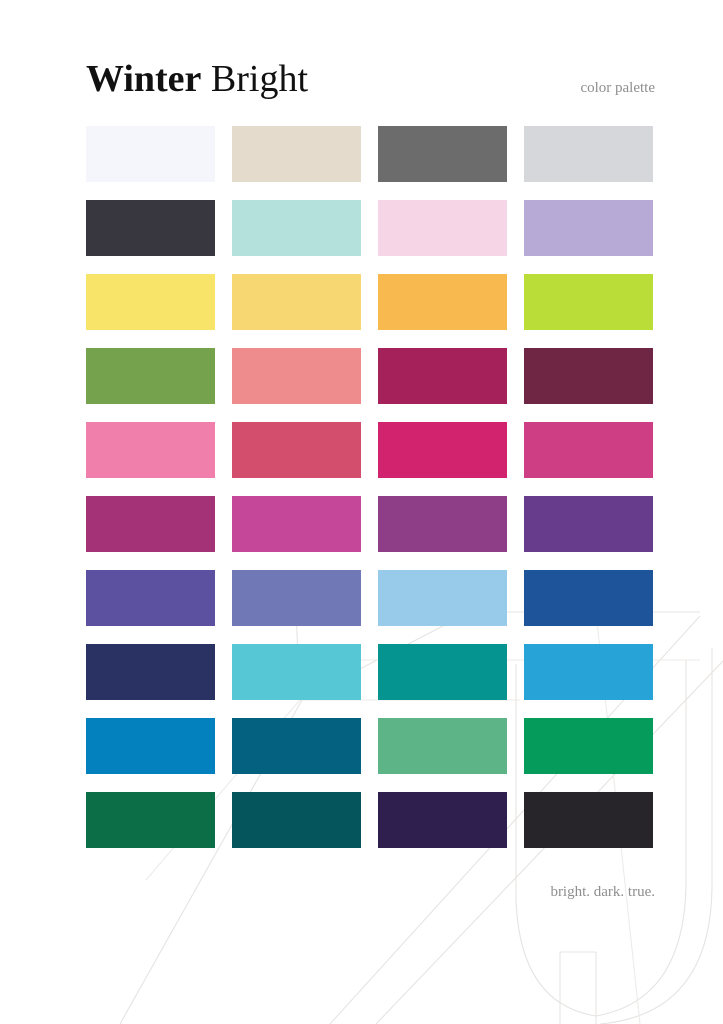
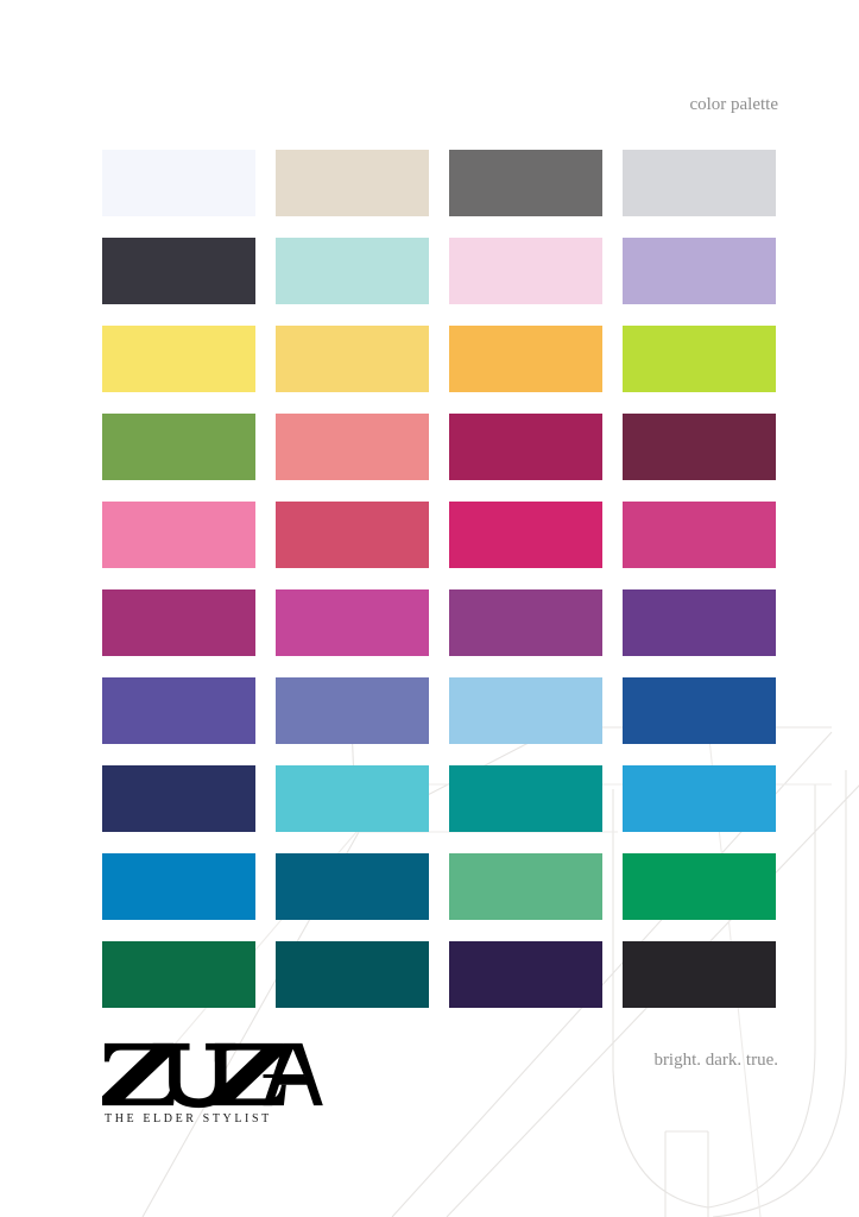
- Winter Bright
  color palette
+ THE ELDER STYLIST
  bright. dark. true.
